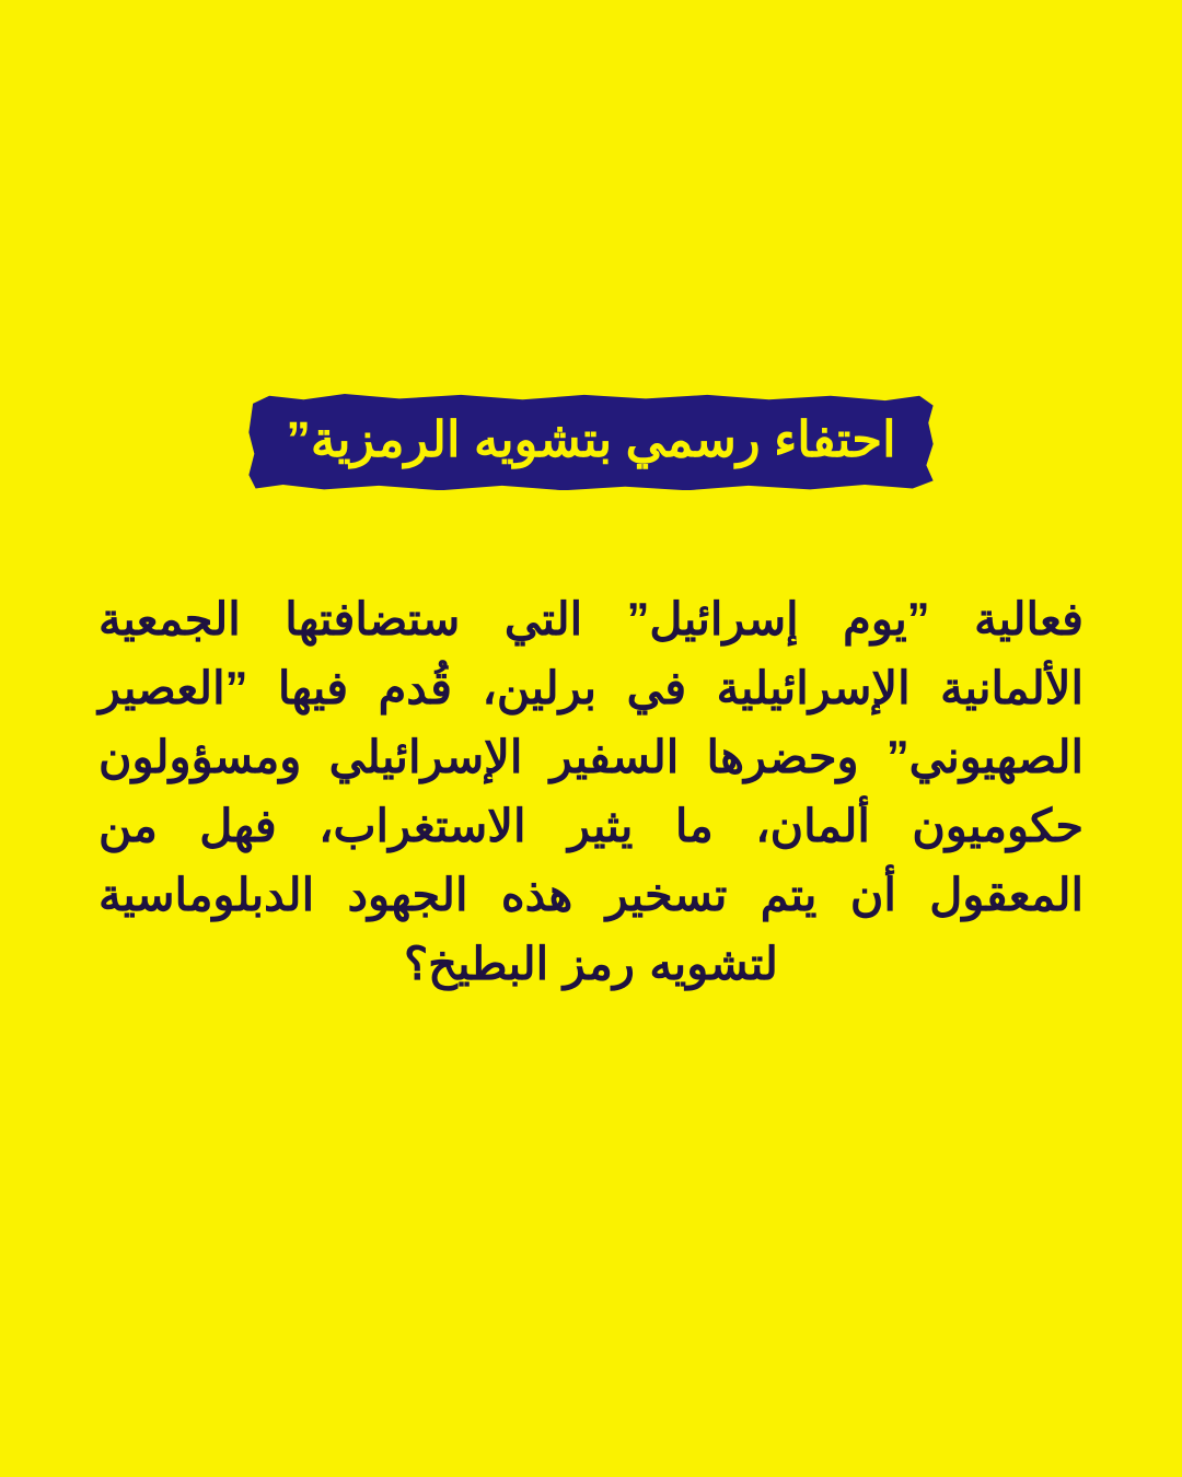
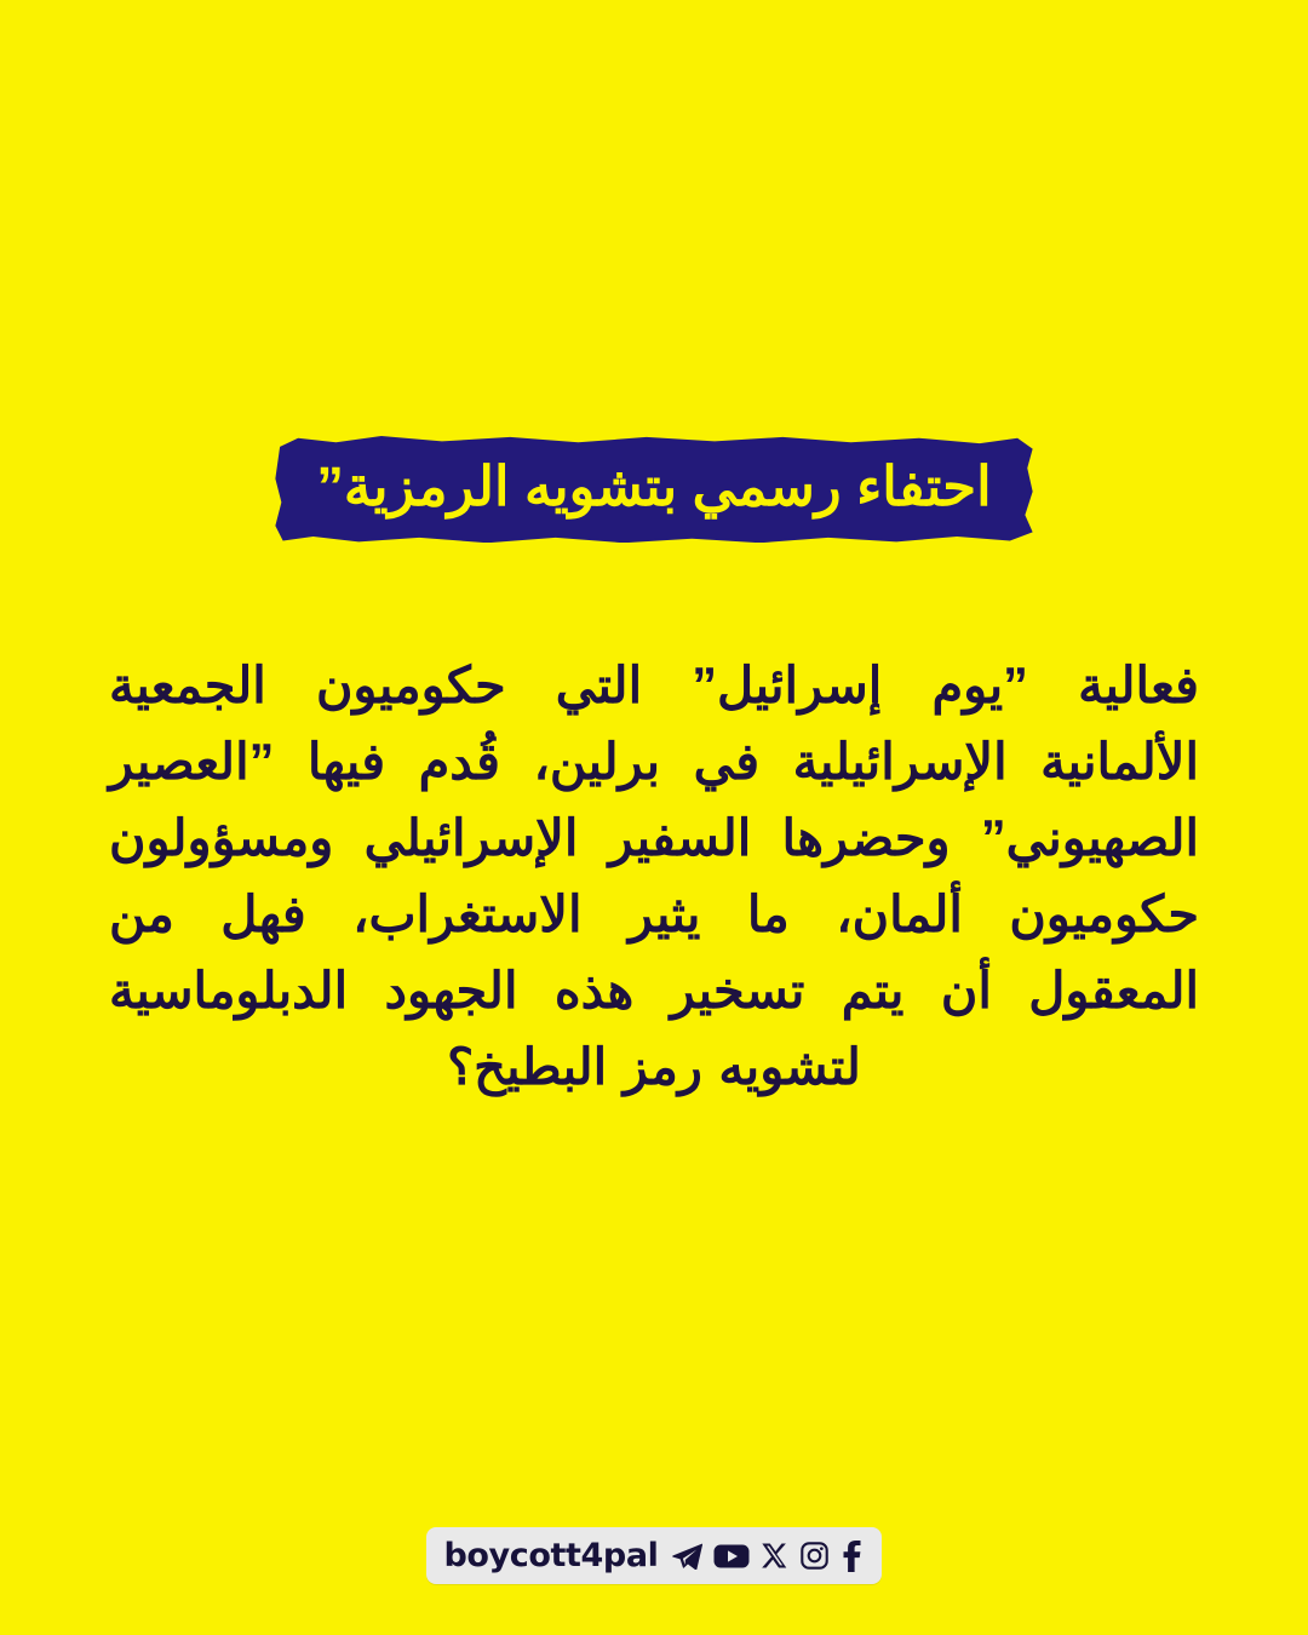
  احتفاء رسمي بتشويه الرمزية”
- فعالية ”يوم إسرائيل” التي ستضافتها الجمعية الألمانية الإسرائيلية في برلين، قُدم فيها ”العصير الصهيوني” وحضرها السفير الإسرائيلي ومسؤولون حكوميون ألمان، ما يثير الاستغراب، فهل من المعقول أن يتم تسخير هذه الجهود الدبلوماسية لتشويه رمز البطيخ؟
+ فعالية ”يوم إسرائيل” التي حكوميون الجمعية الألمانية الإسرائيلية في برلين، قُدم فيها ”العصير الصهيوني” وحضرها السفير الإسرائيلي ومسؤولون حكوميون ألمان، ما يثير الاستغراب، فهل من المعقول أن يتم تسخير هذه الجهود الدبلوماسية لتشويه رمز البطيخ؟
+ boycott4pal
